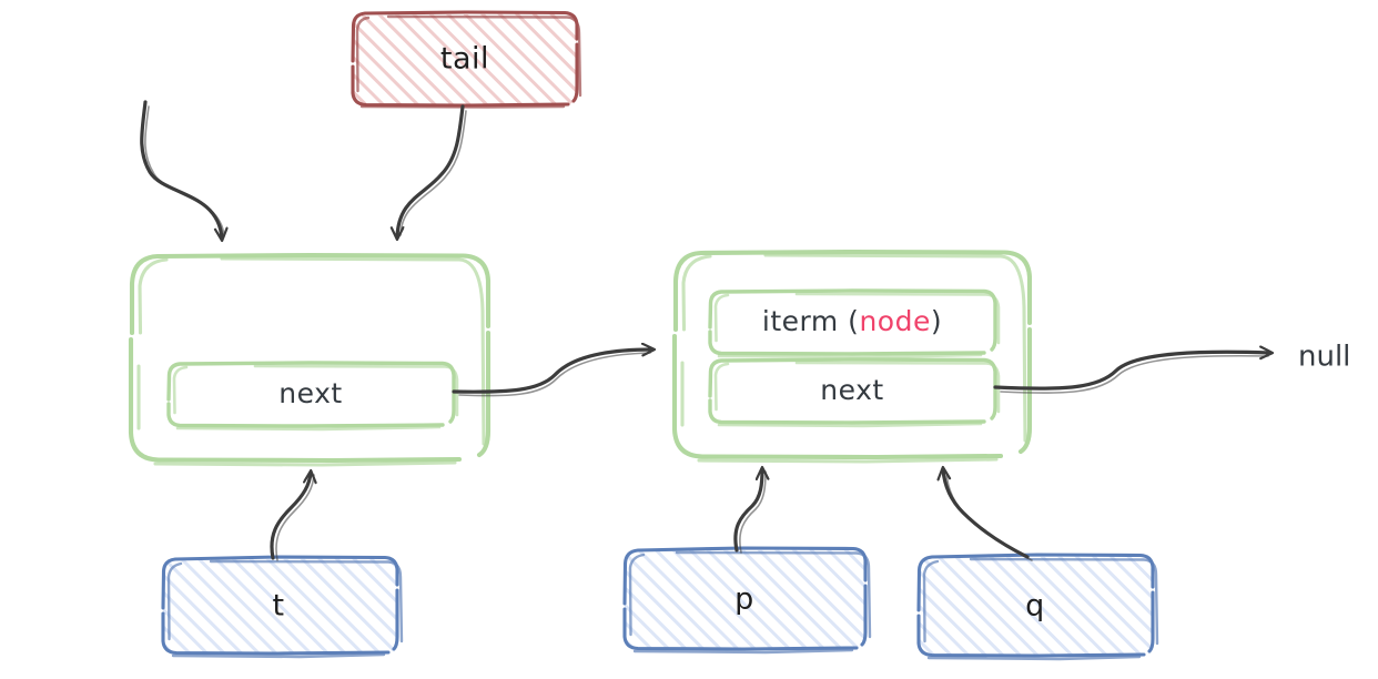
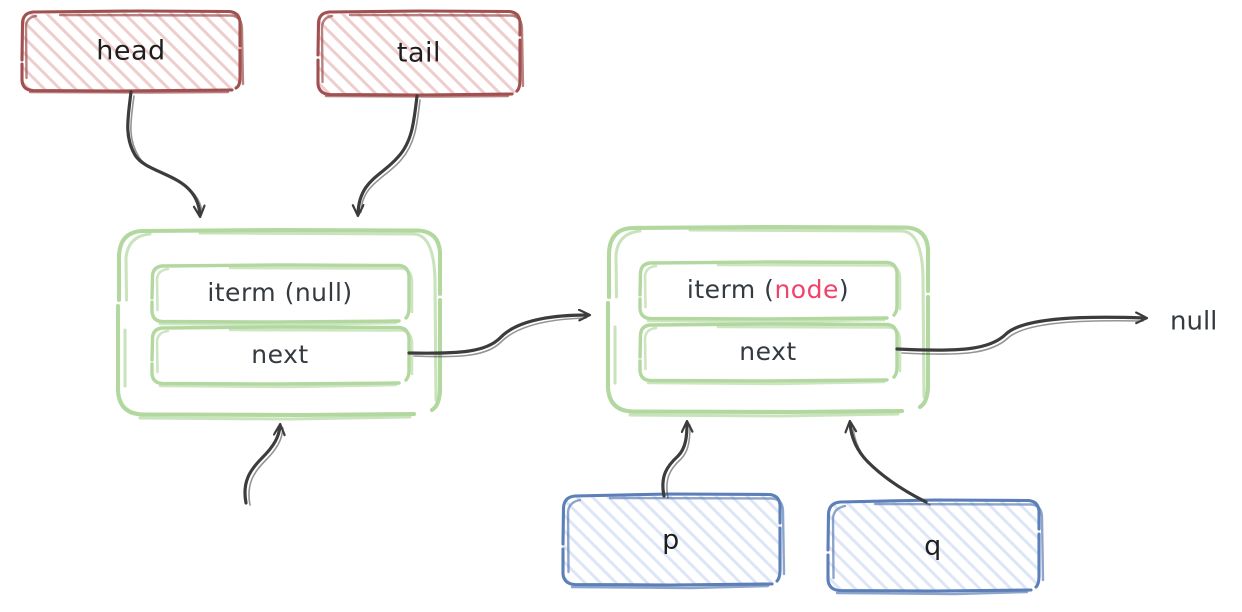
+ head
  tail
+ iterm (null)
  next
  iterm (node)
  next
- t
  p
  q
  null
